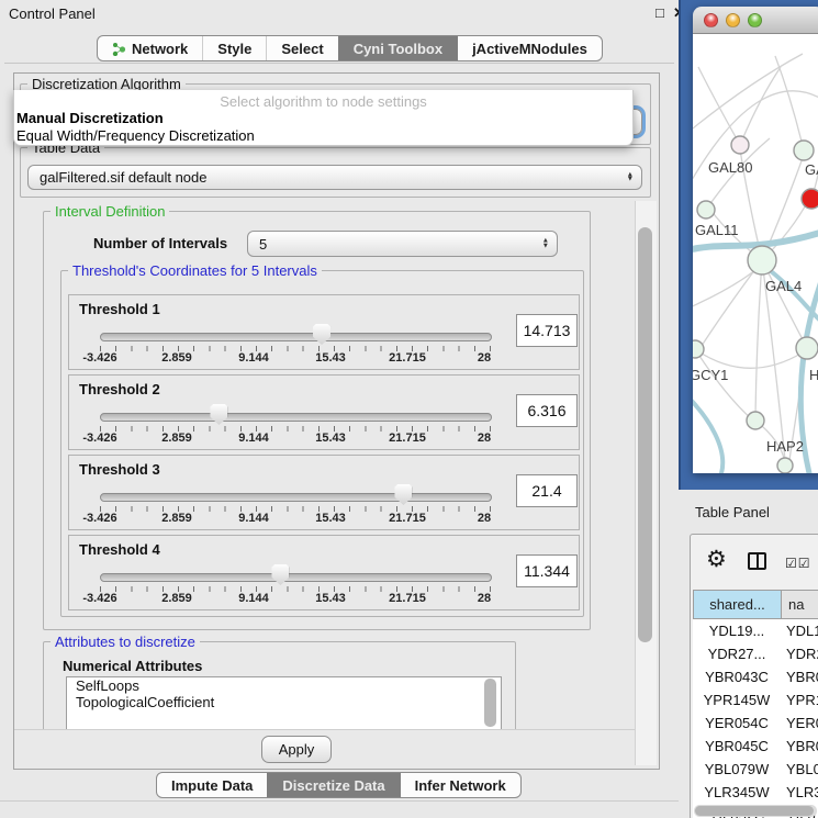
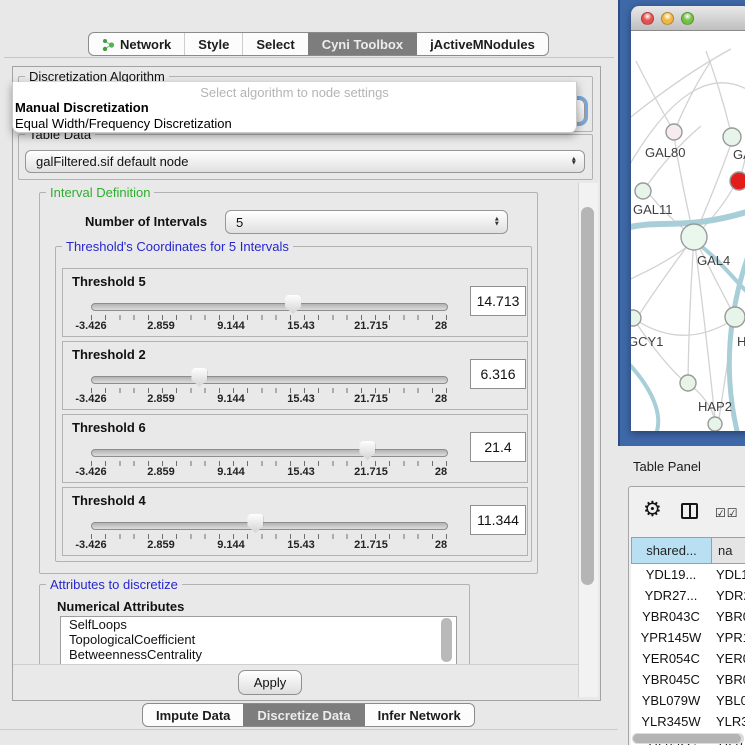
- Control Panel
- □
  Network
  Style
  Select
  Cyni Toolbox
  jActiveMNodules
  Discretization Algorithm
  Table Data
  galFiltered.sif default node
  Select algorithm to node settings
  Manual Discretization
  Equal Width/Frequency Discretization
  Interval Definition
  Number of Intervals
  5
  Threshold's Coordinates for 5 Intervals
- Threshold 1
+ Threshold 5
  14.713
  -3.426
  2.859
  9.144
  15.43
  21.715
  28
  Threshold 2
  6.316
  -3.426
  2.859
  9.144
  15.43
  21.715
  28
- Threshold 3
+ Threshold 6
  21.4
  -3.426
  2.859
  9.144
  15.43
  21.715
  28
  Threshold 4
  11.344
  -3.426
  2.859
  9.144
  15.43
  21.715
  28
  Attributes to discretize
  Numerical Attributes
  SelfLoops
  TopologicalCoefficient
+ BetweennessCentrality
  Apply
  Impute Data
  Discretize Data
  Infer Network
  GAL80
  GAL11
  GAL4
  GCY1
  H
  HAP2
  Table Panel
  ⚙
  ☑☑
  shared...
  na
  YDL19...
  YDL
  YDR27...
  YDR
  YBR043C
  YBR
  YPR145W
  YPR
  YER054C
  YER
  YBR045C
  YBR
  YBL079W
  YBL0
  YLR345W
  YLR
